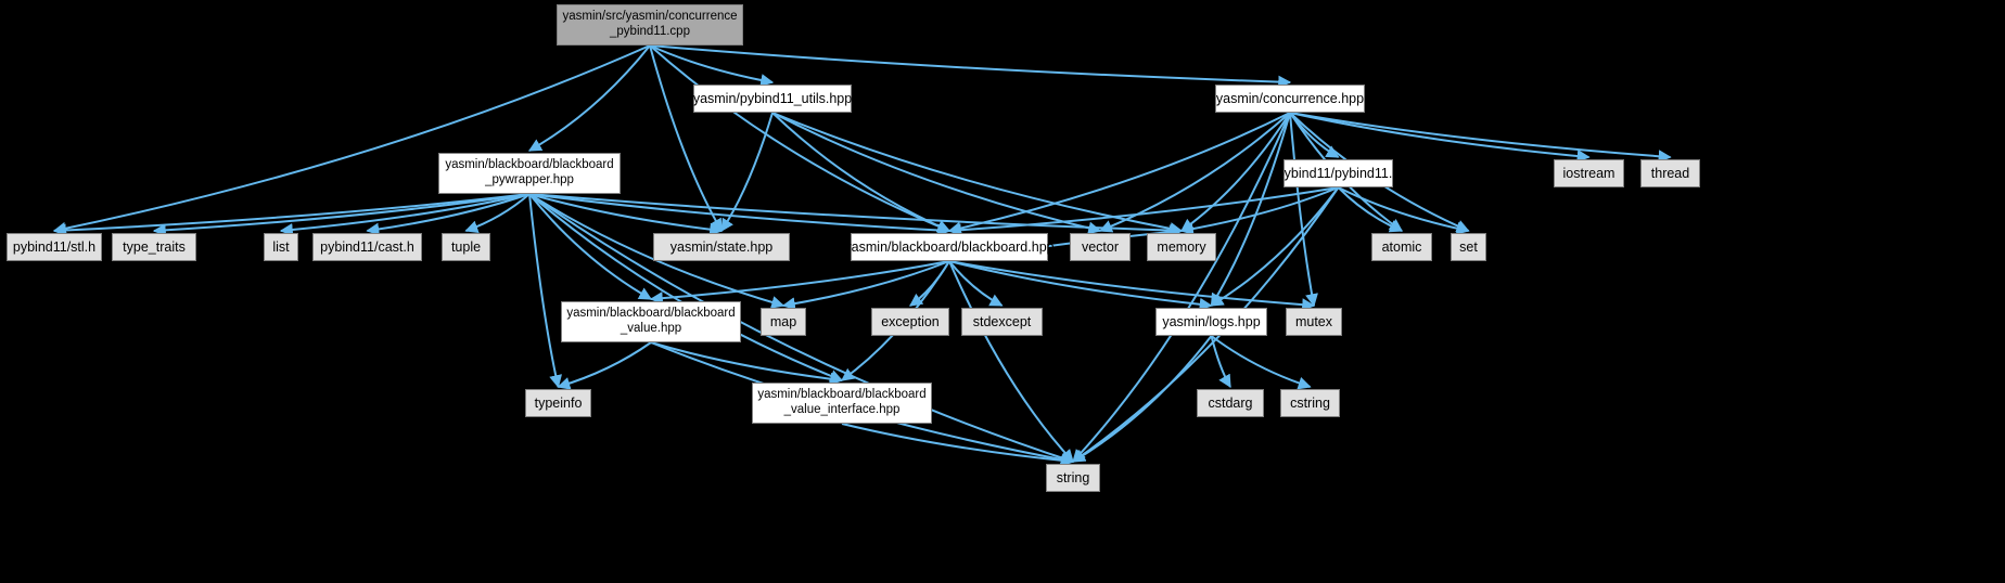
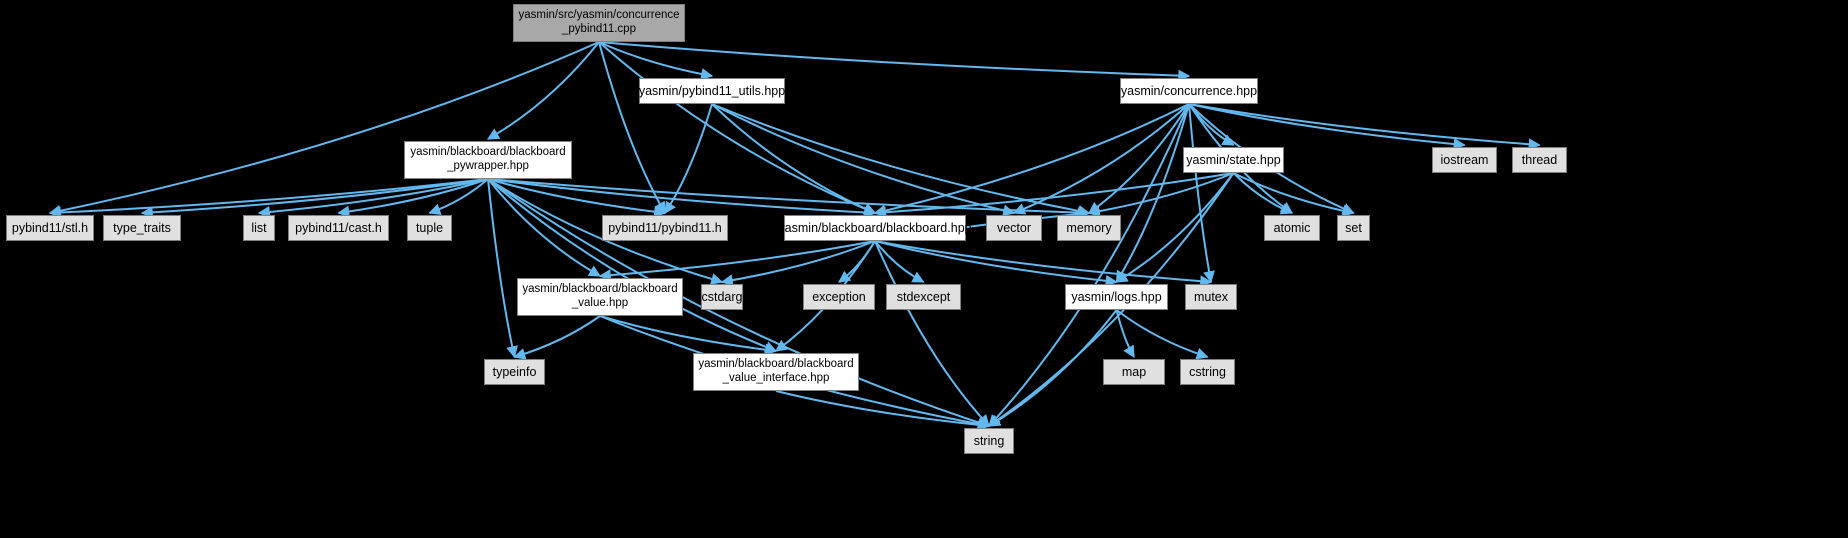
  yasmin/src/yasmin/concurrence
  _pybind11.cpp
  yasmin/pybind11_utils.hpp
  yasmin/concurrence.hpp
  yasmin/blackboard/blackboard
  _pywrapper.hpp
- pybind11/pybind11.h
+ yasmin/state.hpp
  iostream
  thread
  pybind11/stl.h
  type_traits
  list
  pybind11/cast.h
  tuple
- yasmin/state.hpp
+ pybind11/pybind11.h
  yasmin/blackboard/blackboard.hpp
  vector
  memory
  atomic
  set
  yasmin/blackboard/blackboard
  _value.hpp
- map
+ cstdarg
  exception
  stdexcept
  yasmin/logs.hpp
  mutex
  typeinfo
  yasmin/blackboard/blackboard
  _value_interface.hpp
- cstdarg
+ map
  cstring
  string
